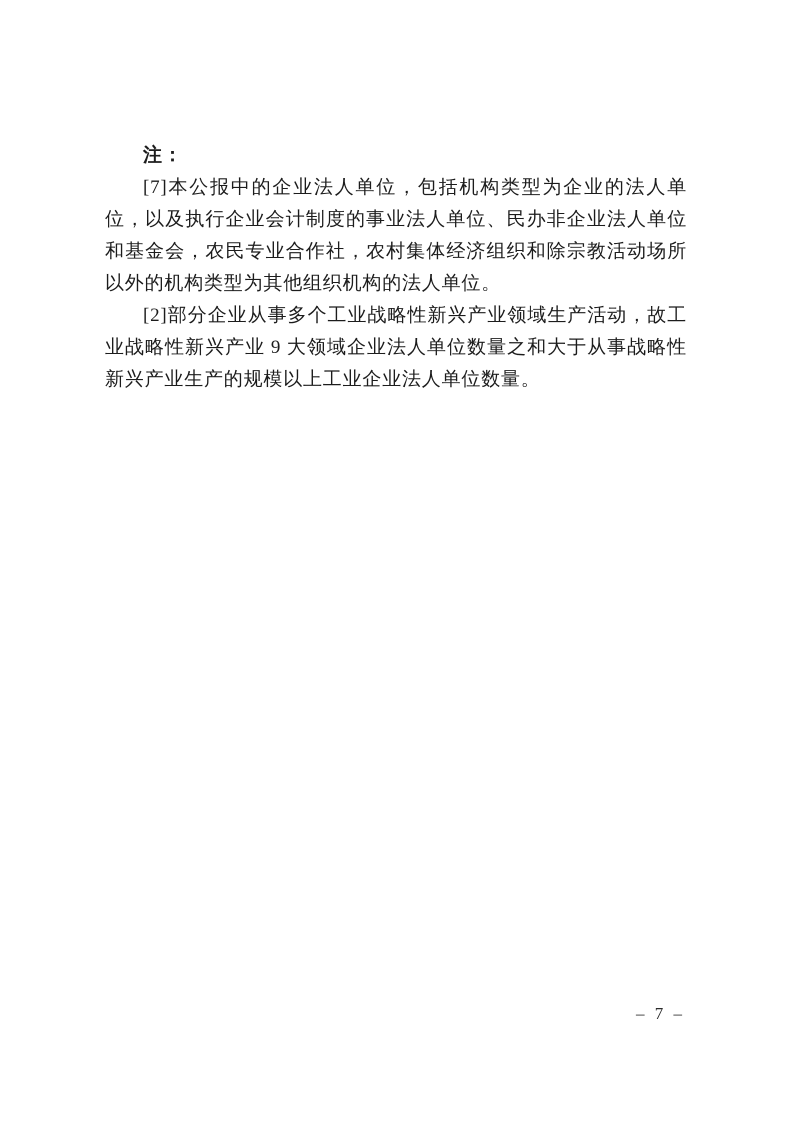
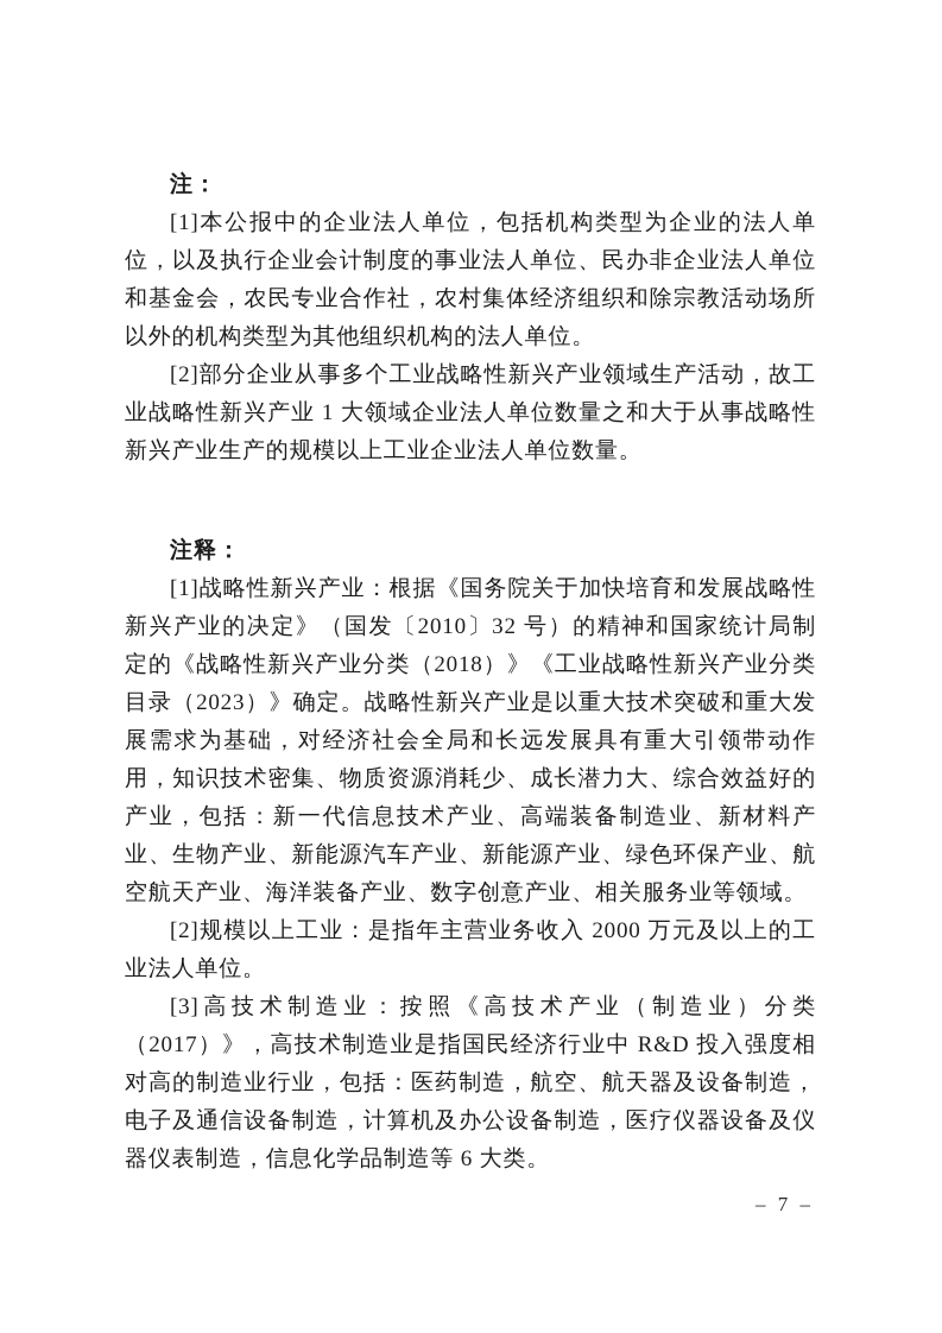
  注：
- [7]本公报中的企业法人单位，包括机构类型为企业的法人单位，以及执行企业会计制度的事业法人单位、民办非企业法人单位和基金会，农民专业合作社，农村集体经济组织和除宗教活动场所以外的机构类型为其他组织机构的法人单位。
+ [1]本公报中的企业法人单位，包括机构类型为企业的法人单位，以及执行企业会计制度的事业法人单位、民办非企业法人单位和基金会，农民专业合作社，农村集体经济组织和除宗教活动场所以外的机构类型为其他组织机构的法人单位。
- [2]部分企业从事多个工业战略性新兴产业领域生产活动，故工业战略性新兴产业 9 大领域企业法人单位数量之和大于从事战略性新兴产业生产的规模以上工业企业法人单位数量。
+ [2]部分企业从事多个工业战略性新兴产业领域生产活动，故工业战略性新兴产业 1 大领域企业法人单位数量之和大于从事战略性新兴产业生产的规模以上工业企业法人单位数量。
+ 注释：
+ [1]战略性新兴产业：根据《国务院关于加快培育和发展战略性新兴产业的决定》（国发〔2010〕32 号）的精神和国家统计局制定的《战略性新兴产业分类（2018）》《工业战略性新兴产业分类目录（2023）》确定。战略性新兴产业是以重大技术突破和重大发展需求为基础，对经济社会全局和长远发展具有重大引领带动作用，知识技术密集、物质资源消耗少、成长潜力大、综合效益好的产业，包括：新一代信息技术产业、高端装备制造业、新材料产业、生物产业、新能源汽车产业、新能源产业、绿色环保产业、航空航天产业、海洋装备产业、数字创意产业、相关服务业等领域。
+ [2]规模以上工业：是指年主营业务收入 2000 万元及以上的工业法人单位。
+ [3]高技术制造业：按照《高技术产业（制造业）分类（2017）》，高技术制造业是指国民经济行业中 R&D 投入强度相对高的制造业行业，包括：医药制造，航空、航天器及设备制造，电子及通信设备制造，计算机及办公设备制造，医疗仪器设备及仪器仪表制造，信息化学品制造等 6 大类。
  – 7 –
